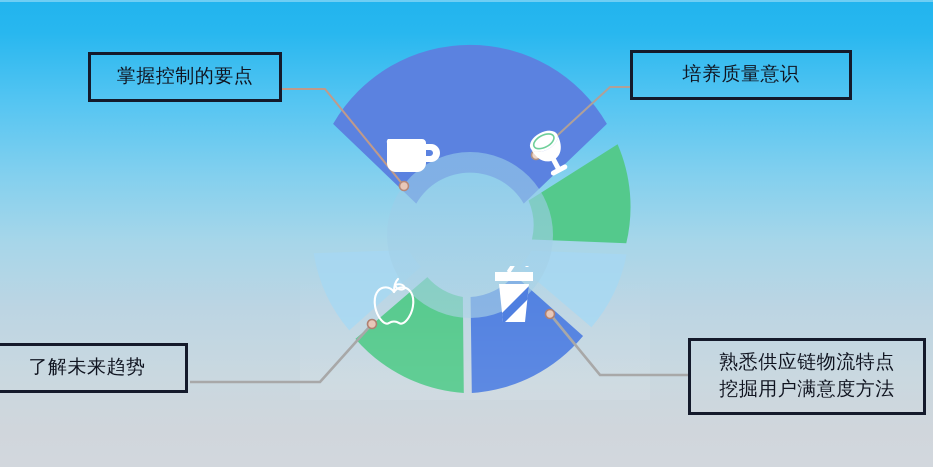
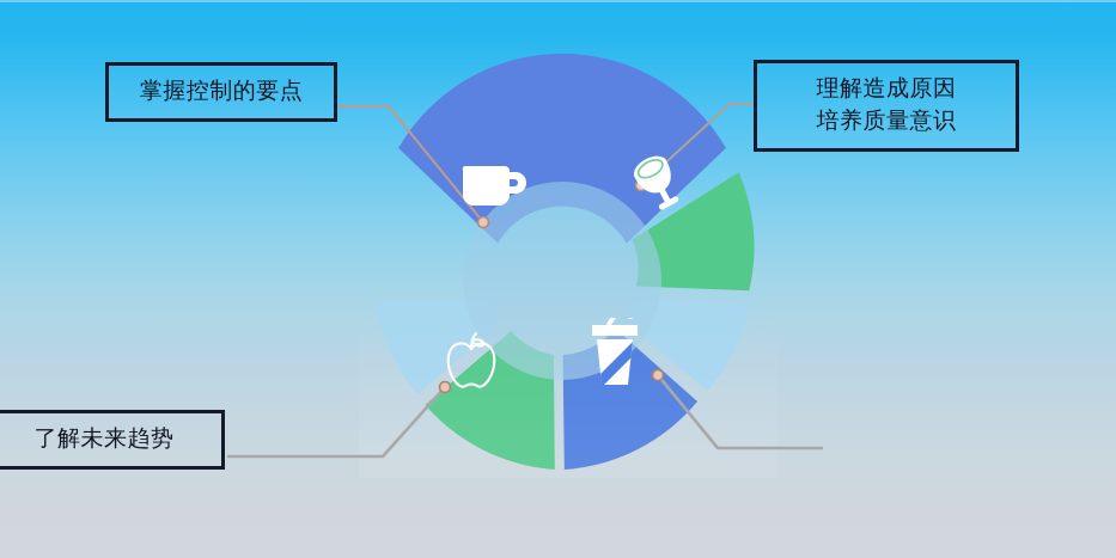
  掌握控制的要点
+ 理解造成原因
  培养质量意识
  了解未来趋势
- 熟悉供应链物流特点
- 挖掘用户满意度方法
